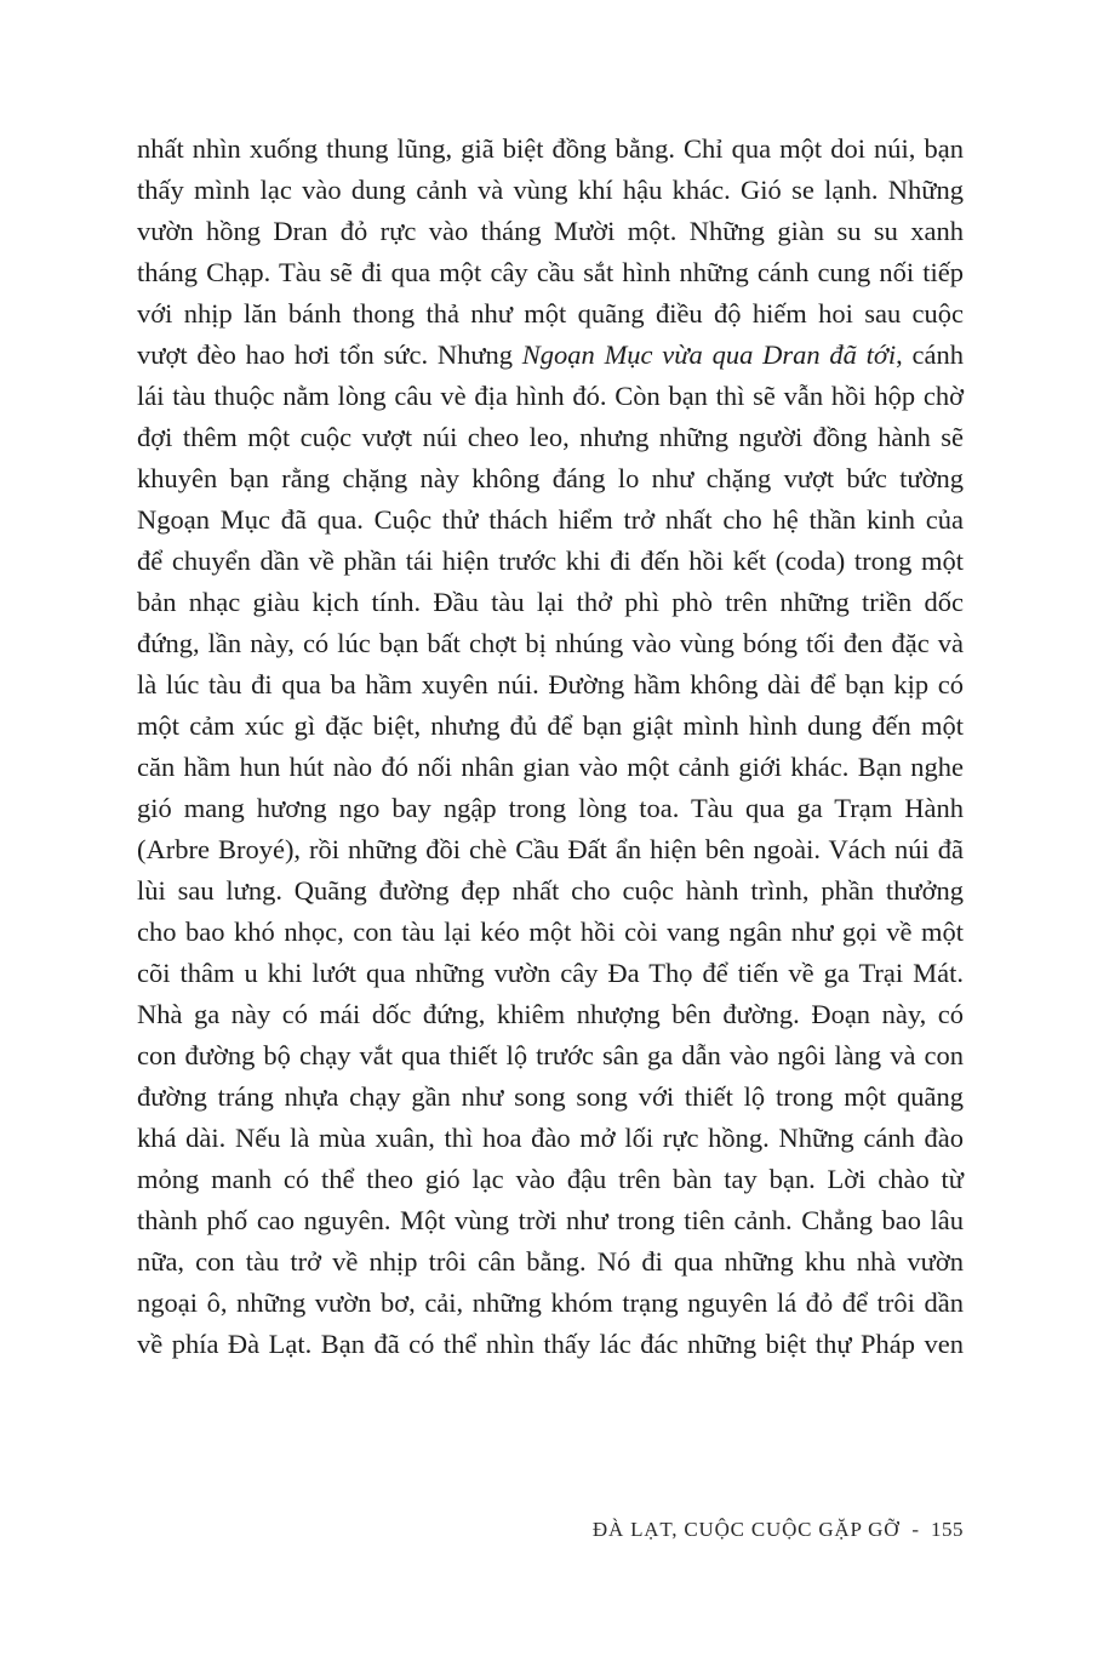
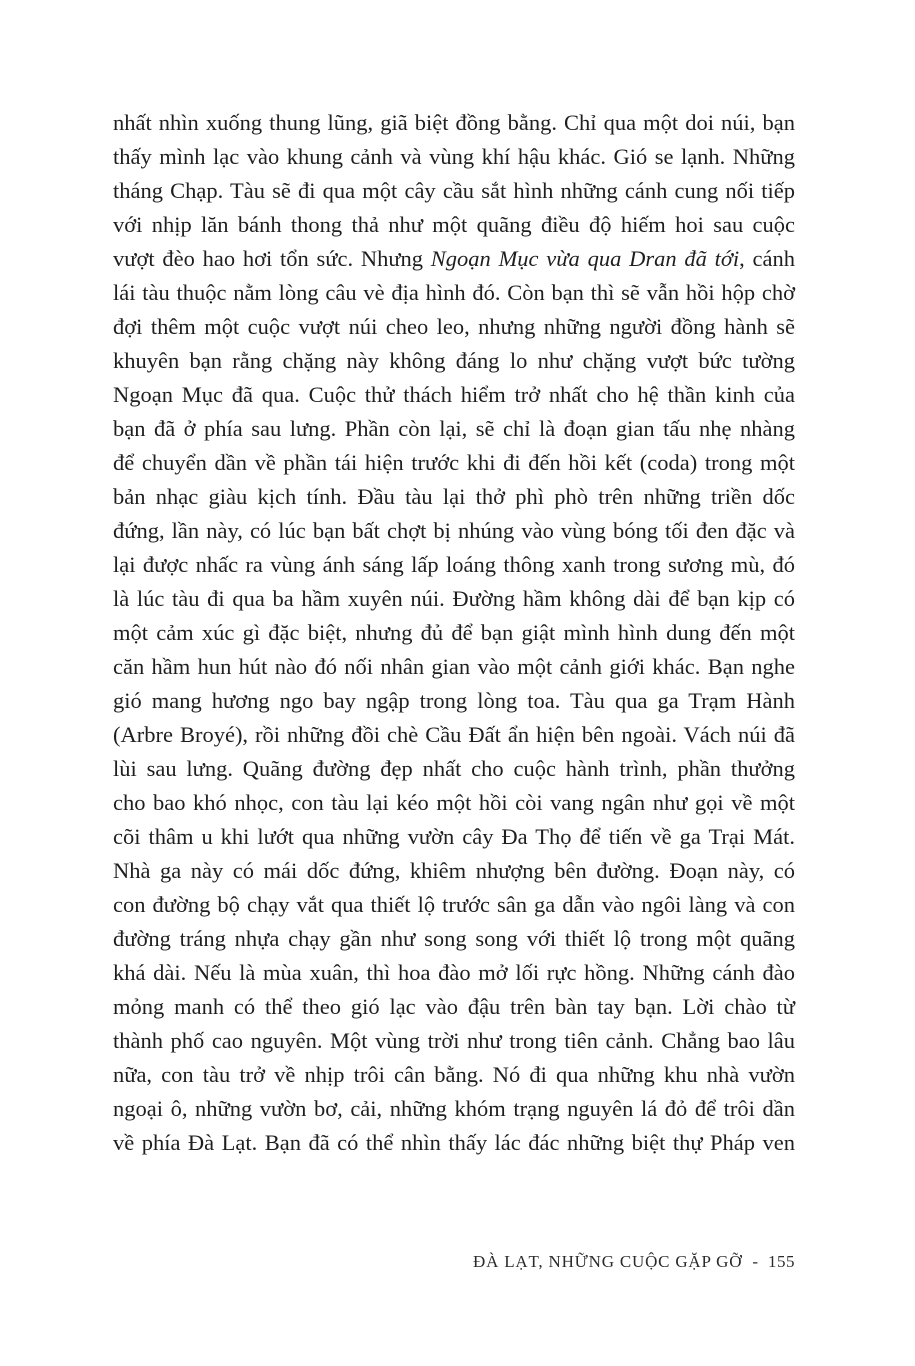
  nhất nhìn xuống thung lũng, giã biệt đồng bằng. Chỉ qua một doi núi, bạn
- thấy mình lạc vào dung cảnh và vùng khí hậu khác. Gió se lạnh. Những
+ thấy mình lạc vào khung cảnh và vùng khí hậu khác. Gió se lạnh. Những
- vườn hồng Dran đỏ rực vào tháng Mười một. Những giàn su su xanh
  tháng Chạp. Tàu sẽ đi qua một cây cầu sắt hình những cánh cung nối tiếp
  với nhịp lăn bánh thong thả như một quãng điều độ hiếm hoi sau cuộc
  vượt đèo hao hơi tổn sức. Nhưng Ngoạn Mục vừa qua Dran đã tới, cánh
  lái tàu thuộc nằm lòng câu vè địa hình đó. Còn bạn thì sẽ vẫn hồi hộp chờ
  đợi thêm một cuộc vượt núi cheo leo, nhưng những người đồng hành sẽ
  khuyên bạn rằng chặng này không đáng lo như chặng vượt bức tường
  Ngoạn Mục đã qua. Cuộc thử thách hiểm trở nhất cho hệ thần kinh của
+ bạn đã ở phía sau lưng. Phần còn lại, sẽ chỉ là đoạn gian tấu nhẹ nhàng
  để chuyển dần về phần tái hiện trước khi đi đến hồi kết (coda) trong một
  bản nhạc giàu kịch tính. Đầu tàu lại thở phì phò trên những triền dốc
  đứng, lần này, có lúc bạn bất chợt bị nhúng vào vùng bóng tối đen đặc và
+ lại được nhấc ra vùng ánh sáng lấp loáng thông xanh trong sương mù, đó
  là lúc tàu đi qua ba hầm xuyên núi. Đường hầm không dài để bạn kịp có
  một cảm xúc gì đặc biệt, nhưng đủ để bạn giật mình hình dung đến một
  căn hầm hun hút nào đó nối nhân gian vào một cảnh giới khác. Bạn nghe
  gió mang hương ngo bay ngập trong lòng toa. Tàu qua ga Trạm Hành
  (Arbre Broyé), rồi những đồi chè Cầu Đất ẩn hiện bên ngoài. Vách núi đã
  lùi sau lưng. Quãng đường đẹp nhất cho cuộc hành trình, phần thưởng
  cho bao khó nhọc, con tàu lại kéo một hồi còi vang ngân như gọi về một
  cõi thâm u khi lướt qua những vườn cây Đa Thọ để tiến về ga Trại Mát.
  Nhà ga này có mái dốc đứng, khiêm nhượng bên đường. Đoạn này, có
  con đường bộ chạy vắt qua thiết lộ trước sân ga dẫn vào ngôi làng và con
  đường tráng nhựa chạy gần như song song với thiết lộ trong một quãng
  khá dài. Nếu là mùa xuân, thì hoa đào mở lối rực hồng. Những cánh đào
  mỏng manh có thể theo gió lạc vào đậu trên bàn tay bạn. Lời chào từ
  thành phố cao nguyên. Một vùng trời như trong tiên cảnh. Chẳng bao lâu
  nữa, con tàu trở về nhịp trôi cân bằng. Nó đi qua những khu nhà vườn
  ngoại ô, những vườn bơ, cải, những khóm trạng nguyên lá đỏ để trôi dần
  về phía Đà Lạt. Bạn đã có thể nhìn thấy lác đác những biệt thự Pháp ven
- ĐÀ LẠT, CUỘC CUỘC GẶP GỠ - 155
+ ĐÀ LẠT, NHỮNG CUỘC GẶP GỠ - 155
